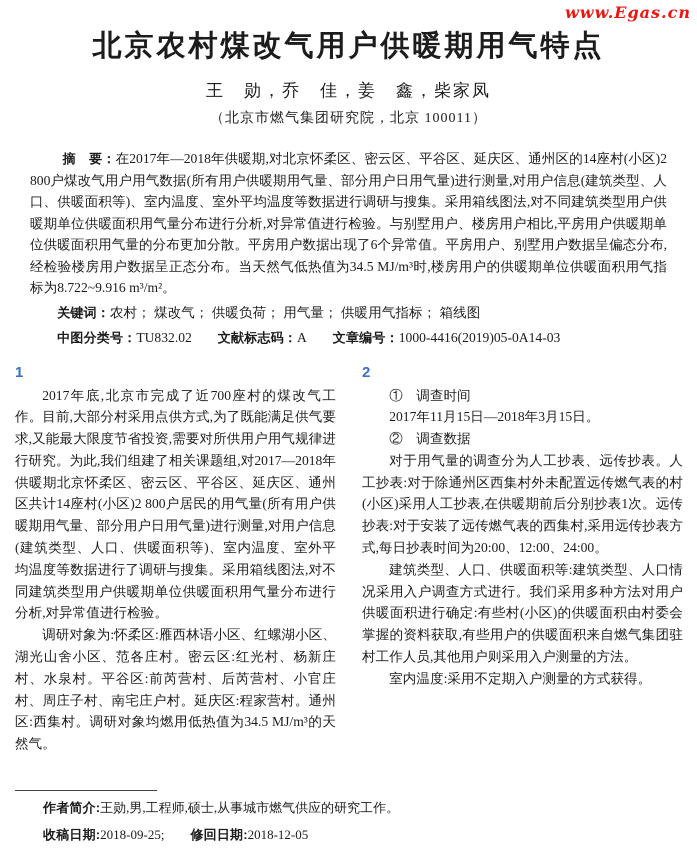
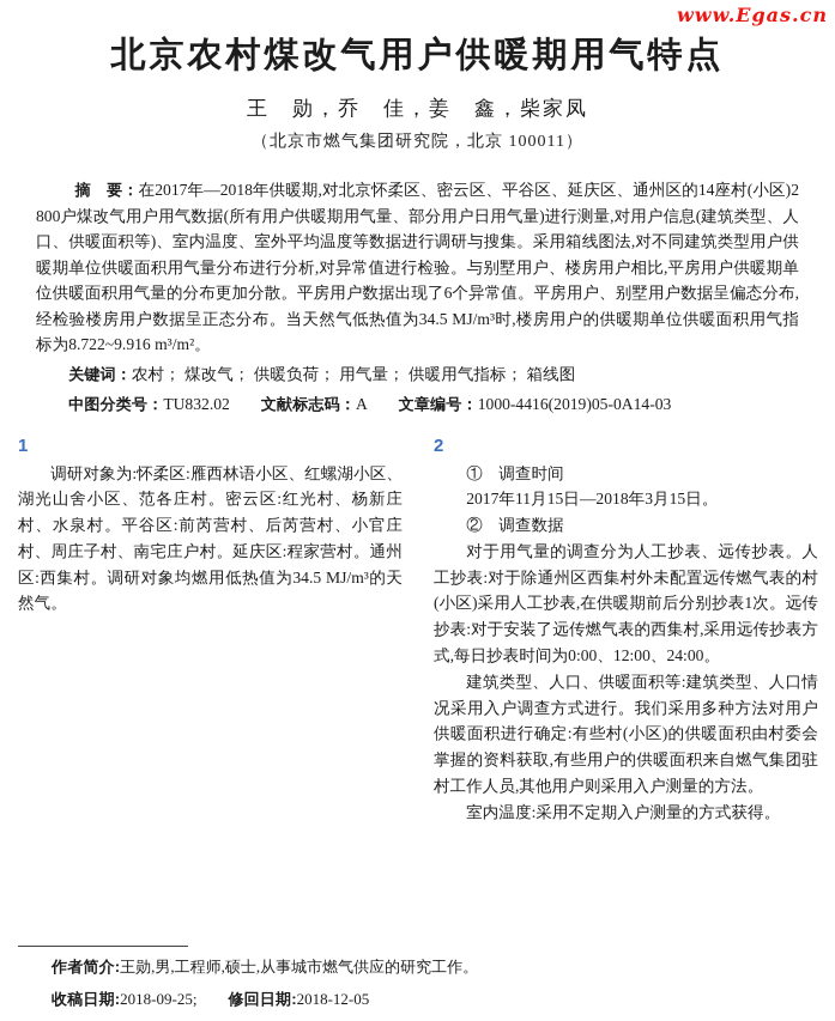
  www.Egas.cn
  北京农村煤改气用户供暖期用气特点
  王 勋，乔 佳，姜 鑫，柴家凤
  （北京市燃气集团研究院，北京 100011）
  摘 要：在2017年—2018年供暖期,对北京怀柔区、密云区、平谷区、延庆区、通州区的14座村(小区)2 800户煤改气用户用气数据(所有用户供暖期用气量、部分用户日用气量)进行测量,对用户信息(建筑类型、人口、供暖面积等)、室内温度、室外平均温度等数据进行调研与搜集。采用箱线图法,对不同建筑类型用户供暖期单位供暖面积用气量分布进行分析,对异常值进行检验。与别墅用户、楼房用户相比,平房用户供暖期单位供暖面积用气量的分布更加分散。平房用户数据出现了6个异常值。平房用户、别墅用户数据呈偏态分布,经检验楼房用户数据呈正态分布。当天然气低热值为34.5 MJ/m³时,楼房用户的供暖期单位供暖面积用气指标为8.722~9.916 m³/m²。
  关键词：农村； 煤改气； 供暖负荷； 用气量； 供暖用气指标； 箱线图
  中图分类号：TU832.02 文献标志码：A 文章编号：1000-4416(2019)05-0A14-03
  1
- 2017年底,北京市完成了近700座村的煤改气工作。目前,大部分村采用点供方式,为了既能满足供气要求,又能最大限度节省投资,需要对所供用户用气规律进行研究。为此,我们组建了相关课题组,对2017—2018年供暖期北京怀柔区、密云区、平谷区、延庆区、通州区共计14座村(小区)2 800户居民的用气量(所有用户供暖期用气量、部分用户日用气量)进行测量,对用户信息(建筑类型、人口、供暖面积等)、室内温度、室外平均温度等数据进行了调研与搜集。采用箱线图法,对不同建筑类型用户供暖期单位供暖面积用气量分布进行分析,对异常值进行检验。
  调研对象为:怀柔区:雁西林语小区、红螺湖小区、湖光山舍小区、范各庄村。密云区:红光村、杨新庄村、水泉村。平谷区:前芮营村、后芮营村、小官庄村、周庄子村、南宅庄户村。延庆区:程家营村。通州区:西集村。调研对象均燃用低热值为34.5 MJ/m³的天然气。
  2
  ① 调查时间
  2017年11月15日—2018年3月15日。
  ② 调查数据
- 对于用气量的调查分为人工抄表、远传抄表。人工抄表:对于除通州区西集村外未配置远传燃气表的村(小区)采用人工抄表,在供暖期前后分别抄表1次。远传抄表:对于安装了远传燃气表的西集村,采用远传抄表方式,每日抄表时间为20:00、12:00、24:00。
+ 对于用气量的调查分为人工抄表、远传抄表。人工抄表:对于除通州区西集村外未配置远传燃气表的村(小区)采用人工抄表,在供暖期前后分别抄表1次。远传抄表:对于安装了远传燃气表的西集村,采用远传抄表方式,每日抄表时间为0:00、12:00、24:00。
  建筑类型、人口、供暖面积等:建筑类型、人口情况采用入户调查方式进行。我们采用多种方法对用户供暖面积进行确定:有些村(小区)的供暖面积由村委会掌握的资料获取,有些用户的供暖面积来自燃气集团驻村工作人员,其他用户则采用入户测量的方法。
  室内温度:采用不定期入户测量的方式获得。
  作者简介:王勋,男,工程师,硕士,从事城市燃气供应的研究工作。
  收稿日期:2018-09-25; 修回日期:2018-12-05
